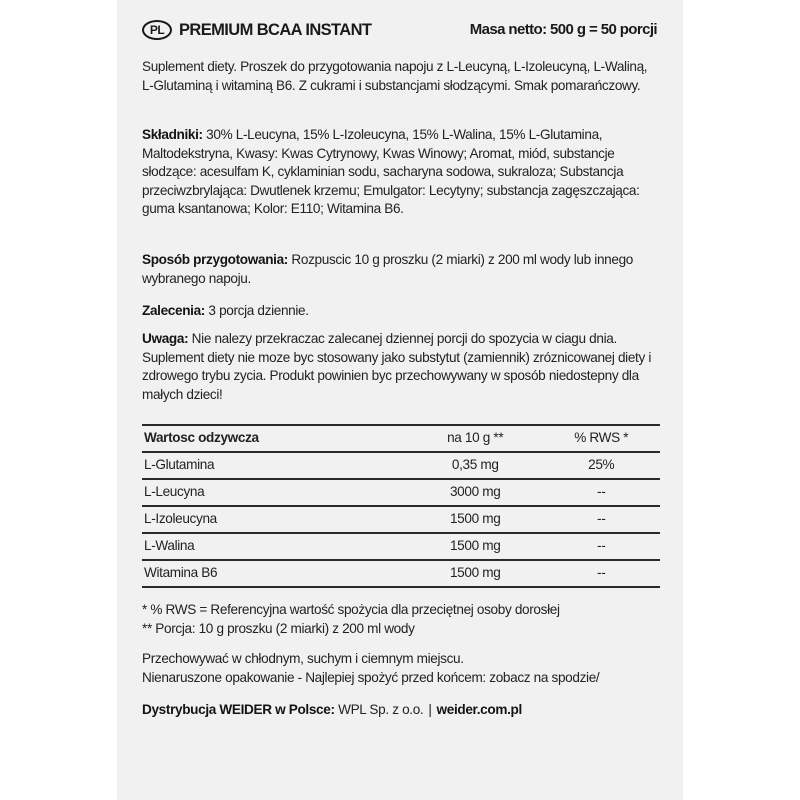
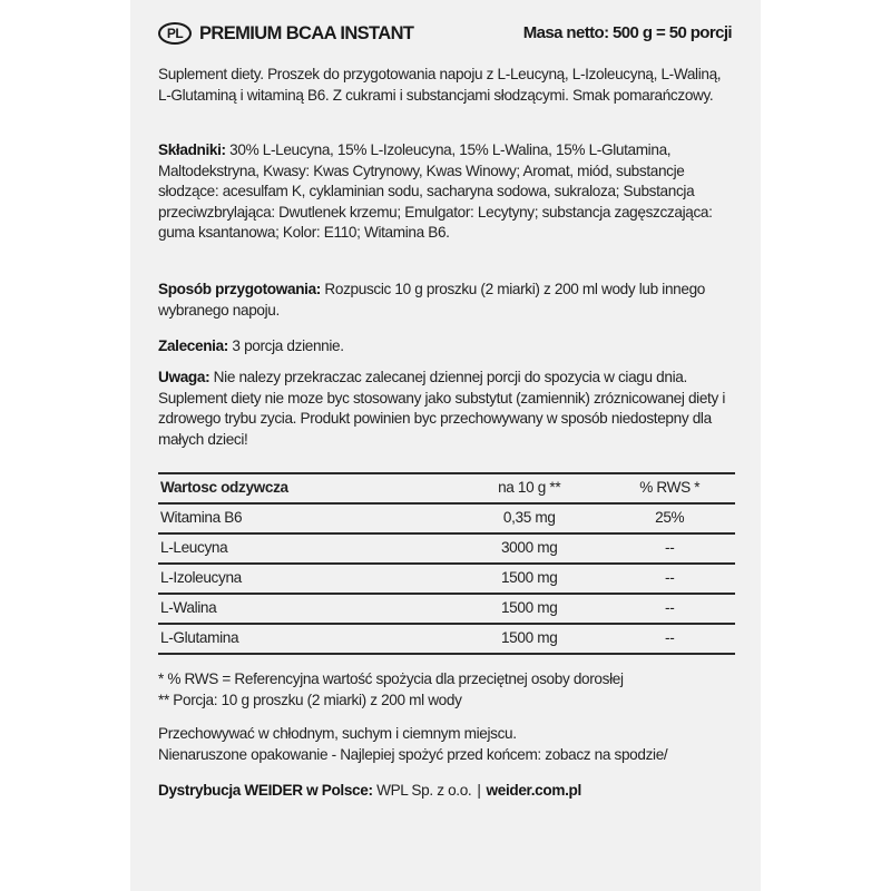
  PL
  PREMIUM BCAA INSTANT
  Masa netto: 500 g = 50 porcji
  Suplement diety. Proszek do przygotowania napoju z L-Leucyną, L-Izoleucyną, L-Waliną, L-Glutaminą i witaminą B6. Z cukrami i substancjami słodzącymi. Smak pomarańczowy.
  Składniki: 30% L-Leucyna, 15% L-Izoleucyna, 15% L-Walina, 15% L-Glutamina, Maltodekstryna, Kwasy: Kwas Cytrynowy, Kwas Winowy; Aromat, miód, substancje słodzące: acesulfam K, cyklaminian sodu, sacharyna sodowa, sukraloza; Substancja przeciwzbrylająca: Dwutlenek krzemu; Emulgator: Lecytyny; substancja zagęszczająca: guma ksantanowa; Kolor: E110; Witamina B6.
  Sposób przygotowania: Rozpuscic 10 g proszku (2 miarki) z 200 ml wody lub innego wybranego napoju.
  Zalecenia: 3 porcja dziennie.
  Uwaga: Nie nalezy przekraczac zalecanej dziennej porcji do spozycia w ciagu dnia. Suplement diety nie moze byc stosowany jako substytut (zamiennik) zróznicowanej diety i zdrowego trybu zycia. Produkt powinien byc przechowywany w sposób niedostepny dla małych dzieci!
  Wartosc odzywcza	na 10 g **	% RWS *
- L-Glutamina	0,35 mg	25%
+ Witamina B6	0,35 mg	25%
  L-Leucyna	3000 mg	--
  L-Izoleucyna	1500 mg	--
  L-Walina	1500 mg	--
- Witamina B6	1500 mg	--
+ L-Glutamina	1500 mg	--
  * % RWS = Referencyjna wartość spożycia dla przeciętnej osoby dorosłej
  ** Porcja: 10 g proszku (2 miarki) z 200 ml wody
  Przechowywać w chłodnym, suchym i ciemnym miejscu.
  Nienaruszone opakowanie - Najlepiej spożyć przed końcem: zobacz na spodzie/
  Dystrybucja WEIDER w Polsce: WPL Sp. z o.o. | weider.com.pl
